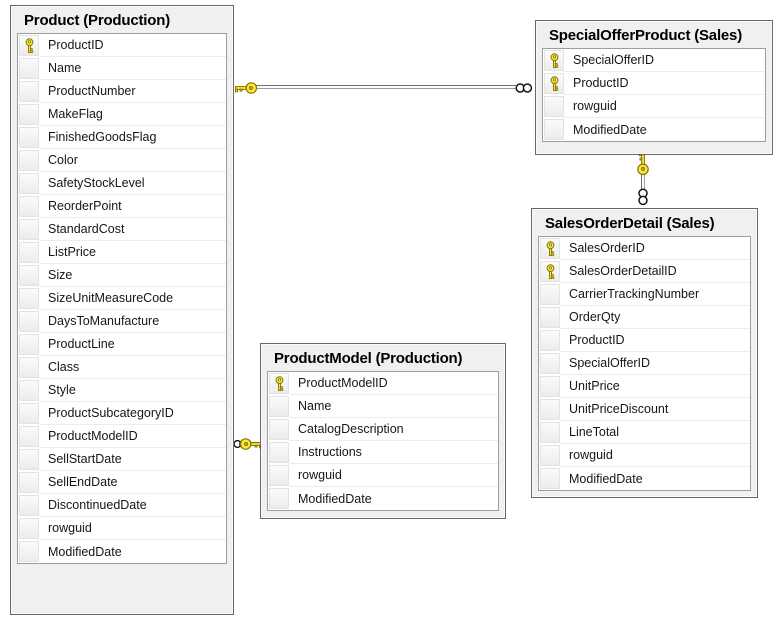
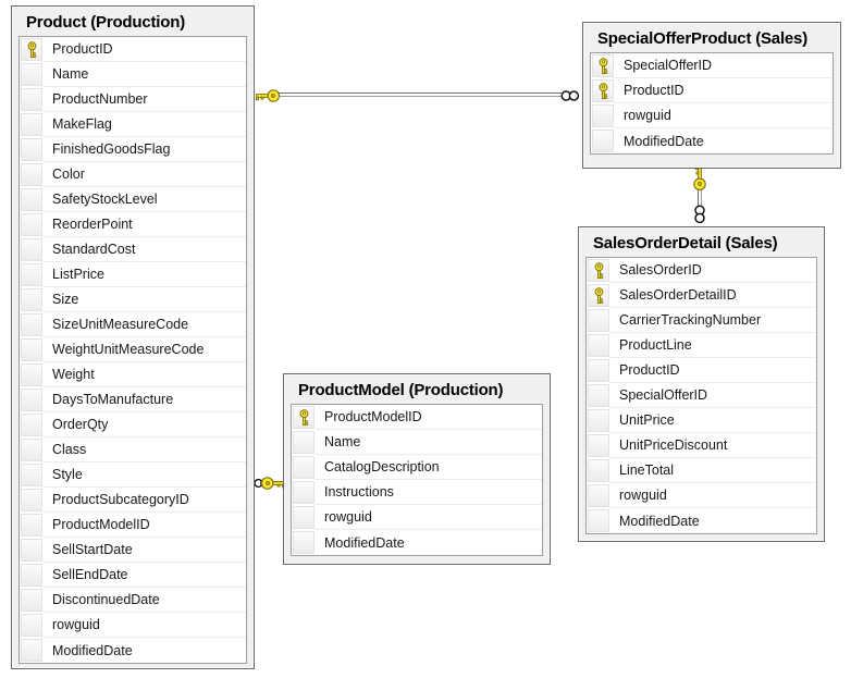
  Product (Production)
  ProductID
  Name
  ProductNumber
  MakeFlag
  FinishedGoodsFlag
  Color
  SafetyStockLevel
  ReorderPoint
  StandardCost
  ListPrice
  Size
  SizeUnitMeasureCode
+ WeightUnitMeasureCode
+ Weight
  DaysToManufacture
- ProductLine
+ OrderQty
  Class
  Style
  ProductSubcategoryID
  ProductModelID
  SellStartDate
  SellEndDate
  DiscontinuedDate
  rowguid
  ModifiedDate
  SpecialOfferProduct (Sales)
  SpecialOfferID
  ProductID
  rowguid
  ModifiedDate
  SalesOrderDetail (Sales)
  SalesOrderID
  SalesOrderDetailID
  CarrierTrackingNumber
- OrderQty
+ ProductLine
  ProductID
  SpecialOfferID
  UnitPrice
  UnitPriceDiscount
  LineTotal
  rowguid
  ModifiedDate
  ProductModel (Production)
  ProductModelID
  Name
  CatalogDescription
  Instructions
  rowguid
  ModifiedDate
